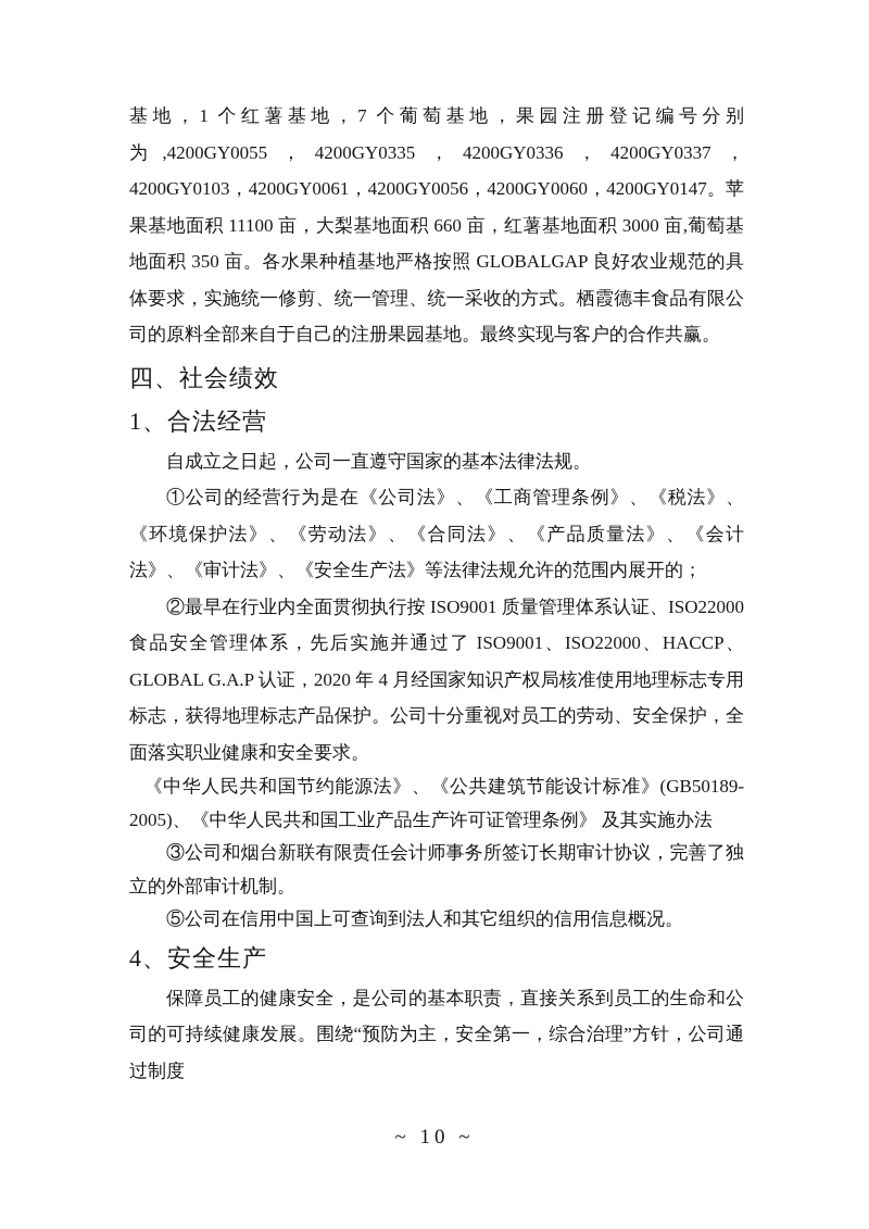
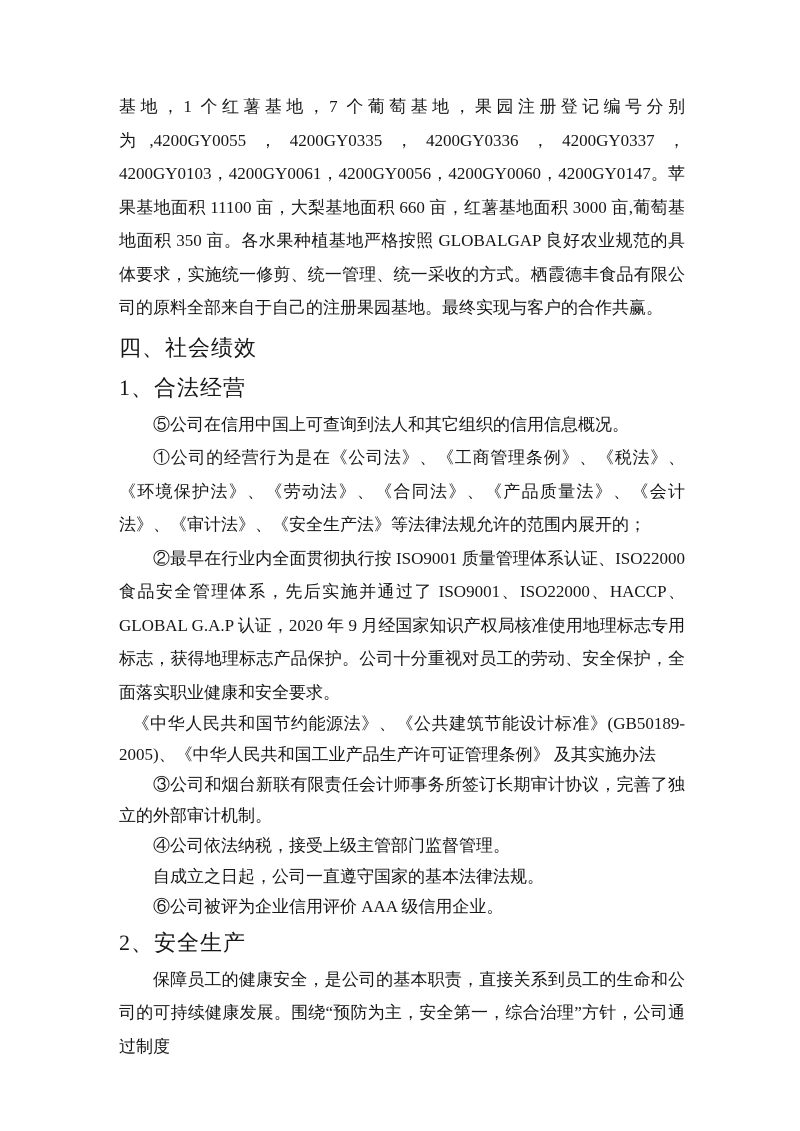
  基地，1 个红薯基地，7 个葡萄基地，果园注册登记编号分别为,4200GY0055，4200GY0335，4200GY0336，4200GY0337，4200GY0103，4200GY0061，4200GY0056，4200GY0060，4200GY0147。苹果基地面积 11100 亩，大梨基地面积 660 亩，红薯基地面积 3000 亩,葡萄基地面积 350 亩。各水果种植基地严格按照 GLOBALGAP 良好农业规范的具体要求，实施统一修剪、统一管理、统一采收的方式。栖霞德丰食品有限公司的原料全部来自于自己的注册果园基地。最终实现与客户的合作共赢。
  四、社会绩效
  1、合法经营
- 自成立之日起，公司一直遵守国家的基本法律法规。
+ ⑤公司在信用中国上可查询到法人和其它组织的信用信息概况。
  ①公司的经营行为是在《公司法》、《工商管理条例》、《税法》、《环境保护法》、《劳动法》、《合同法》、《产品质量法》、《会计法》、《审计法》、《安全生产法》等法律法规允许的范围内展开的；
- ②最早在行业内全面贯彻执行按 ISO9001 质量管理体系认证、ISO22000 食品安全管理体系，先后实施并通过了 ISO9001、ISO22000、HACCP、GLOBAL G.A.P 认证，2020 年 4 月经国家知识产权局核准使用地理标志专用标志，获得地理标志产品保护。公司十分重视对员工的劳动、安全保护，全面落实职业健康和安全要求。
+ ②最早在行业内全面贯彻执行按 ISO9001 质量管理体系认证、ISO22000 食品安全管理体系，先后实施并通过了 ISO9001、ISO22000、HACCP、GLOBAL G.A.P 认证，2020 年 9 月经国家知识产权局核准使用地理标志专用标志，获得地理标志产品保护。公司十分重视对员工的劳动、安全保护，全面落实职业健康和安全要求。
  《中华人民共和国节约能源法》、《公共建筑节能设计标准》(GB50189-2005)、《中华人民共和国工业产品生产许可证管理条例》 及其实施办法
  ③公司和烟台新联有限责任会计师事务所签订长期审计协议，完善了独立的外部审计机制。
+ ④公司依法纳税，接受上级主管部门监督管理。
- ⑤公司在信用中国上可查询到法人和其它组织的信用信息概况。
+ 自成立之日起，公司一直遵守国家的基本法律法规。
+ ⑥公司被评为企业信用评价 AAA 级信用企业。
- 4、安全生产
+ 2、安全生产
  保障员工的健康安全，是公司的基本职责，直接关系到员工的生命和公司的可持续健康发展。围绕“预防为主，安全第一，综合治理”方针，公司通过制度
- ~ 10 ~
